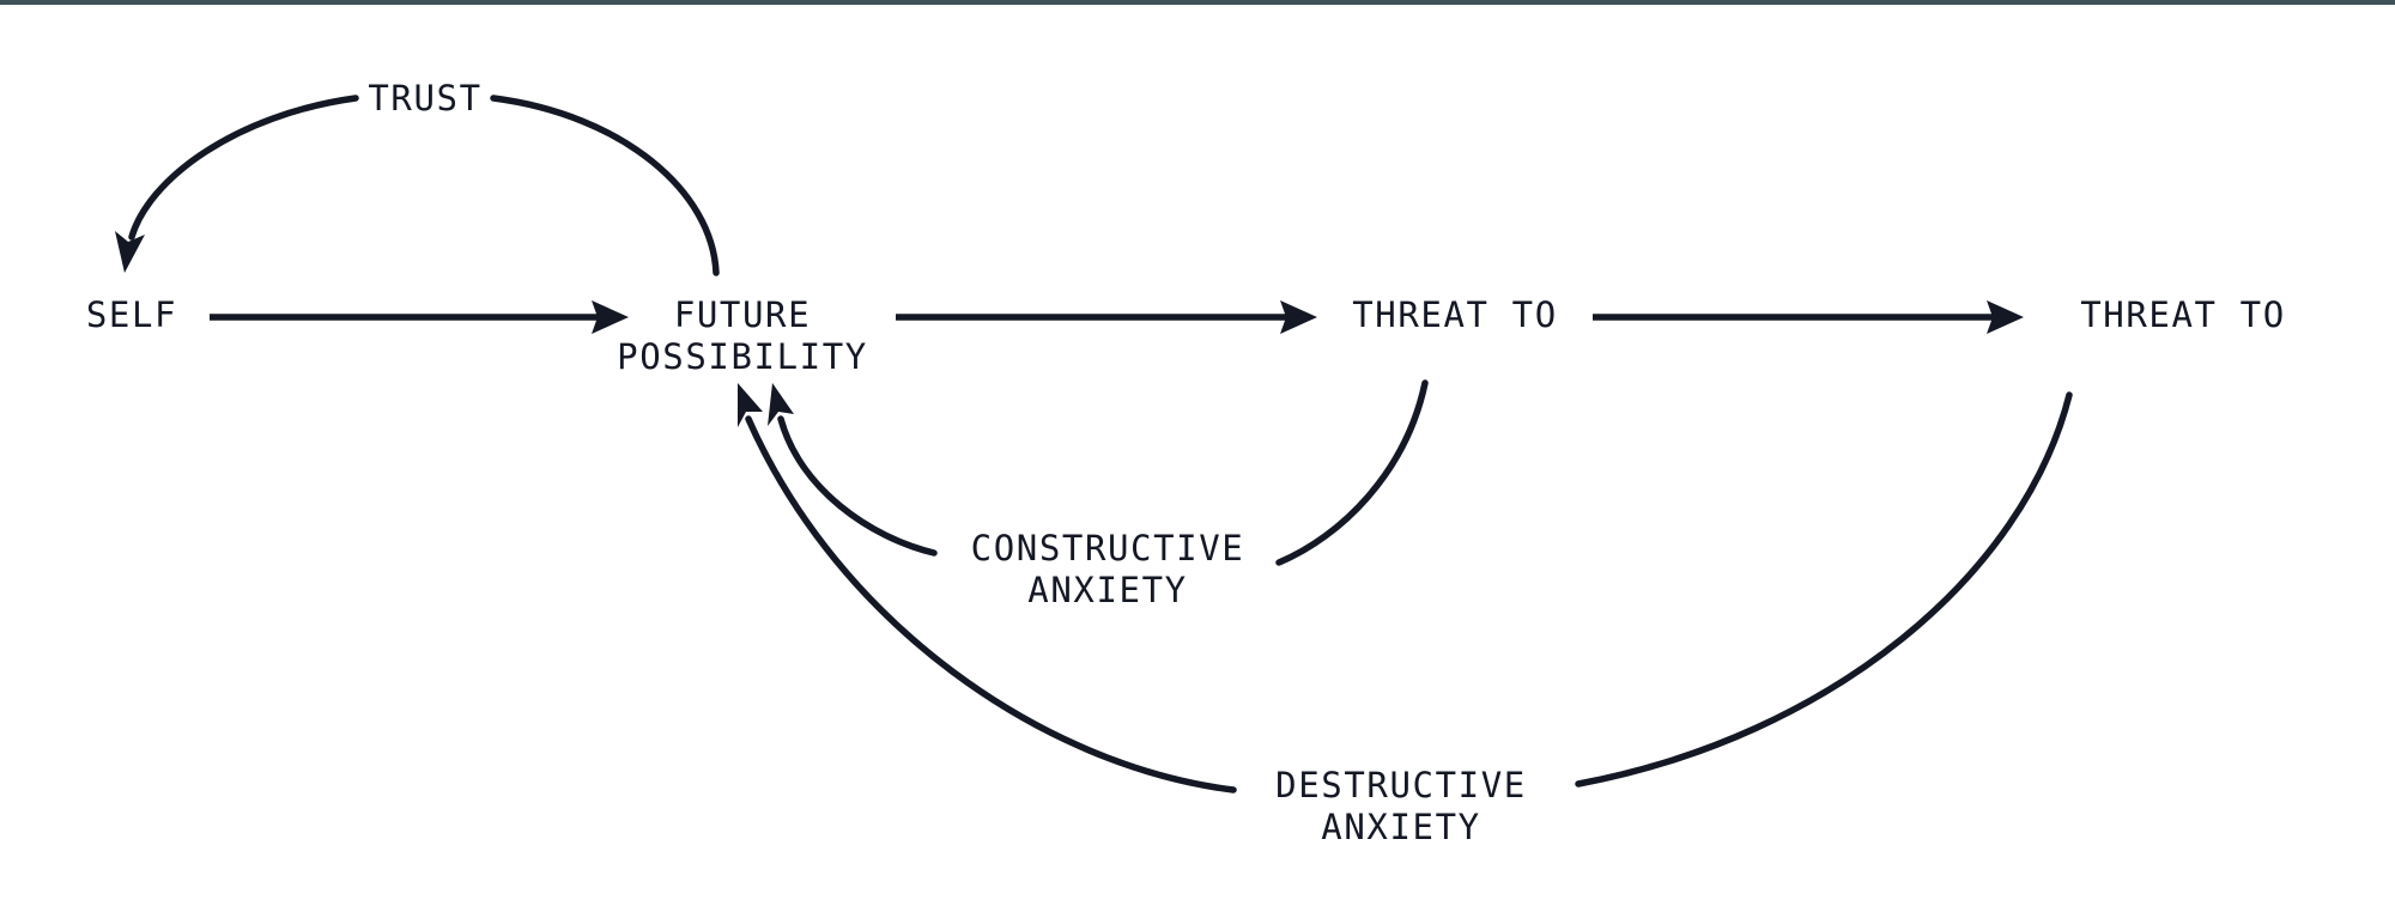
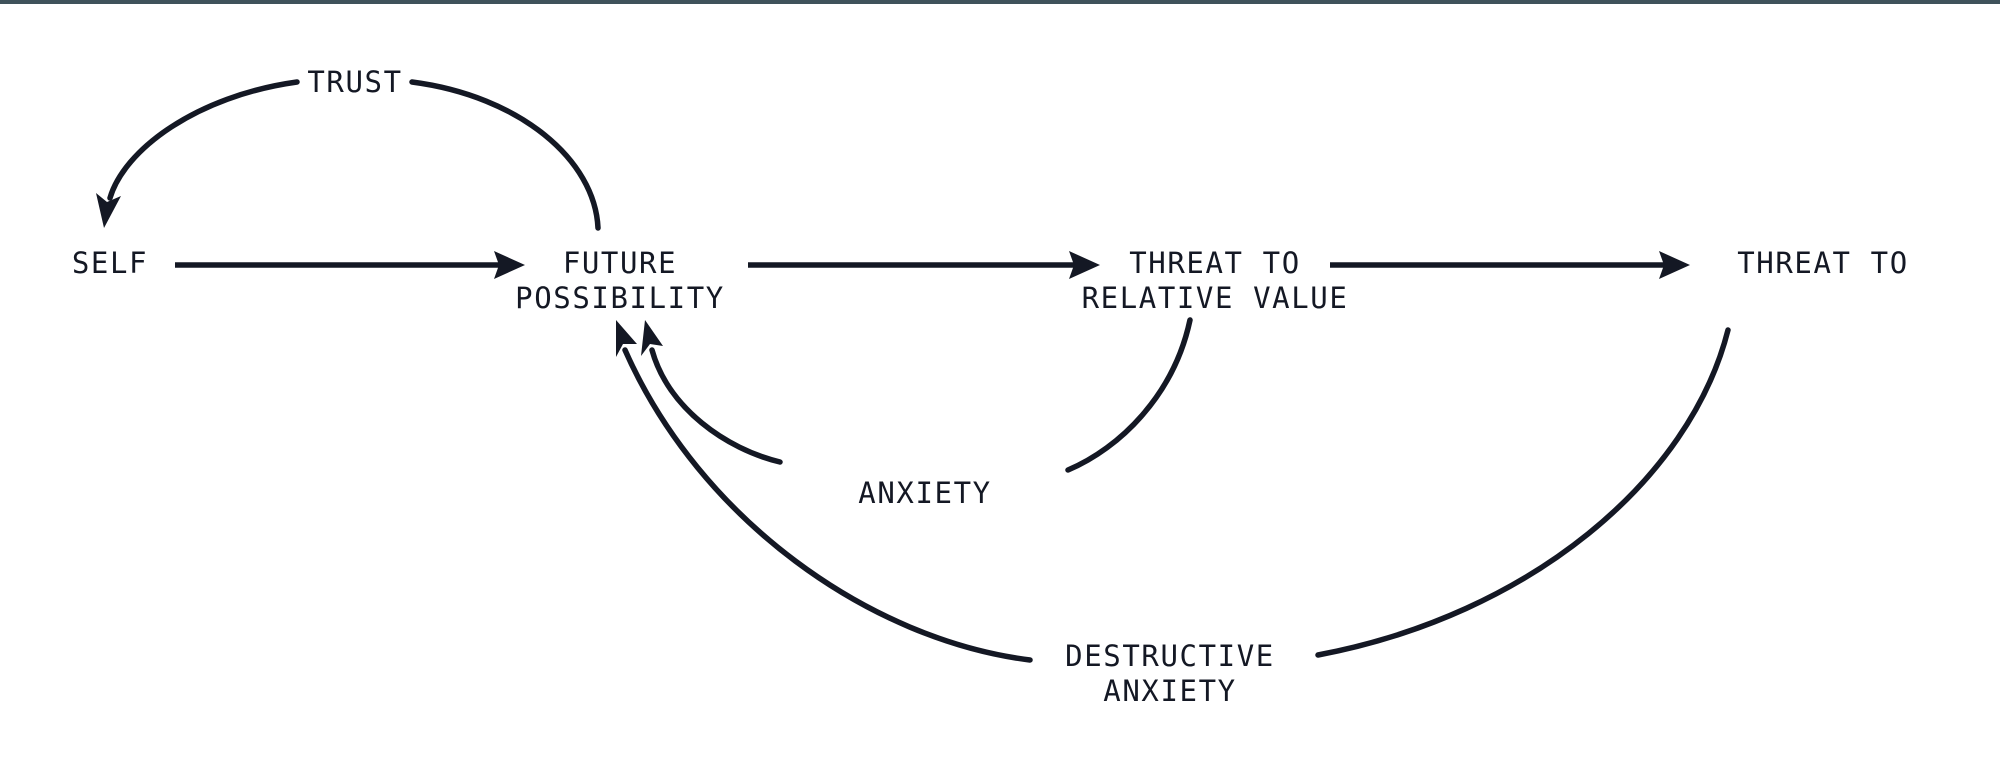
  SELF
  FUTURE
  POSSIBILITY
  THREAT TO
+ RELATIVE VALUE
  THREAT TO
  TRUST
- CONSTRUCTIVE
  ANXIETY
  DESTRUCTIVE
  ANXIETY
